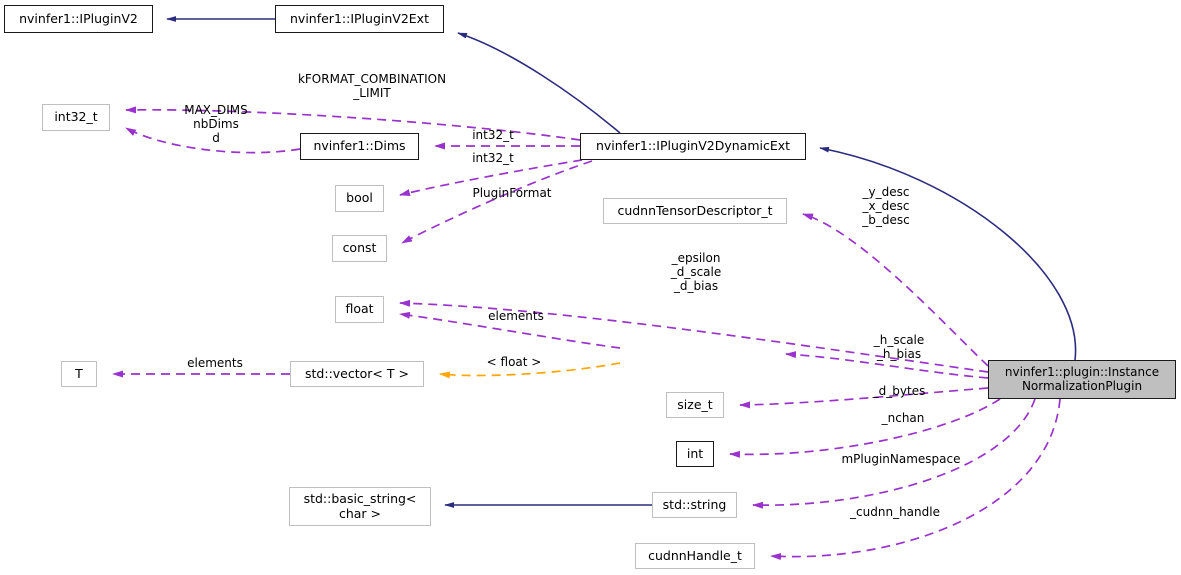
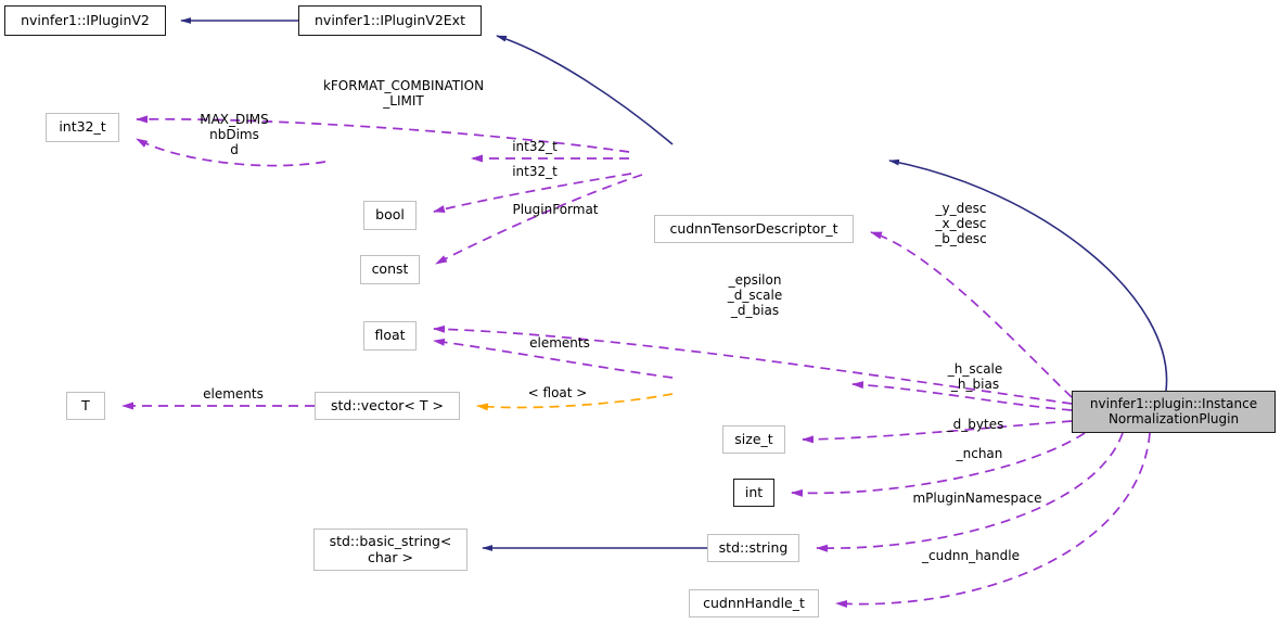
  nvinfer1::IPluginV2
  nvinfer1::IPluginV2Ext
  int32_t
- nvinfer1::Dims
- nvinfer1::IPluginV2DynamicExt
  bool
  cudnnTensorDescriptor_t
  const
  float
  T
  std::vector< T >
  nvinfer1::plugin::Instance
  NormalizationPlugin
  size_t
  int
  std::basic_string<
  char >
  std::string
  cudnnHandle_t
  kFORMAT_COMBINATION
  _LIMIT
  MAX_DIMS
  nbDims
  d
  int32_t
  int32_t
  PluginFormat
  _y_desc
  _x_desc
  _b_desc
  _epsilon
  _d_scale
  _d_bias
  elements
  _h_scale
  _h_bias
  elements
  < float >
  _d_bytes
  _nchan
  mPluginNamespace
  _cudnn_handle
